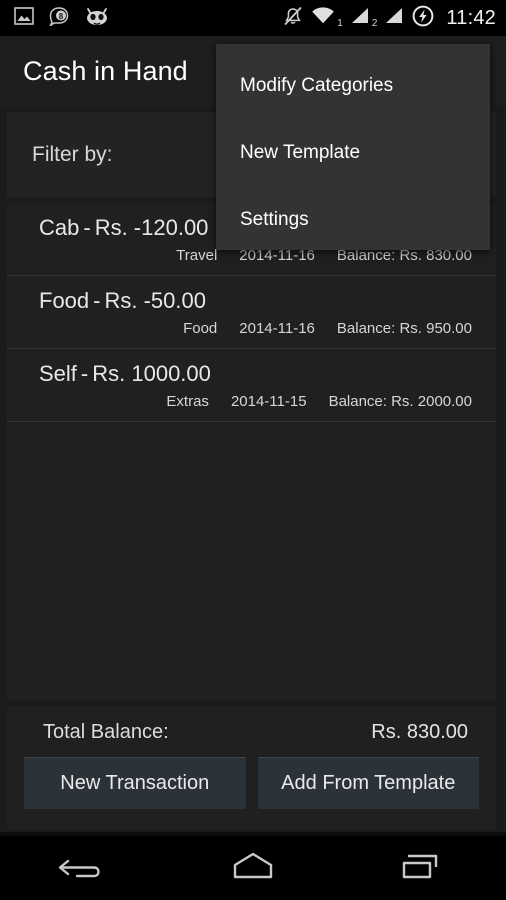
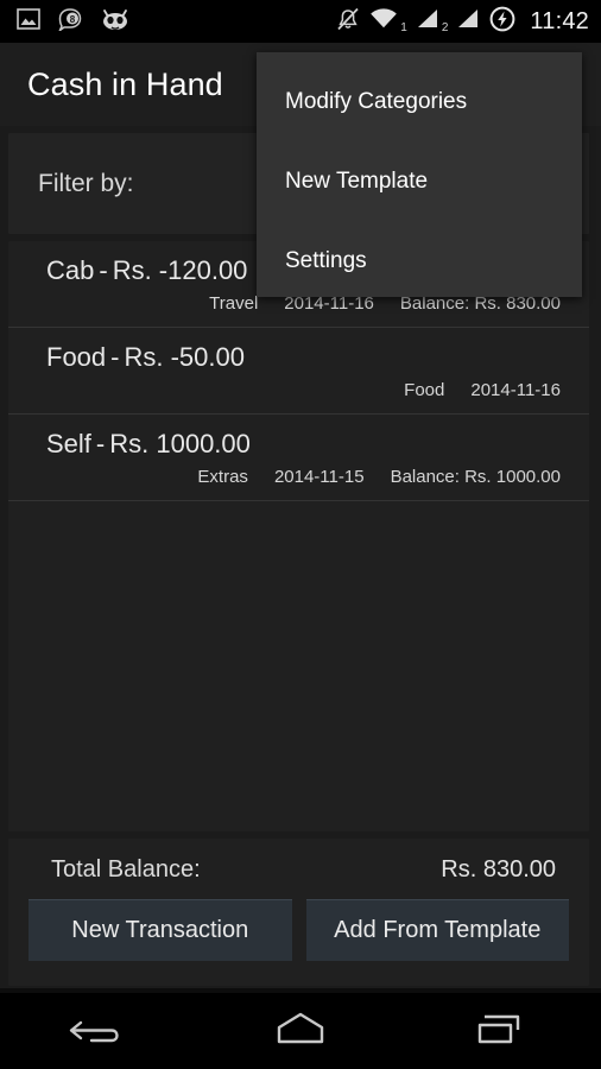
  8
  1
  2
  11:42
  Cash in Hand
  Filter by:
  Cab - Rs. -120.00
  Travel
  2014-11-16
  Balance: Rs. 830.00
  Food - Rs. -50.00
  Food
  2014-11-16
- Balance: Rs. 950.00
  Self - Rs. 1000.00
  Extras
  2014-11-15
- Balance: Rs. 2000.00
+ Balance: Rs. 1000.00
  Total Balance:
  Rs. 830.00
  New Transaction
  Add From Template
  Modify Categories
  New Template
  Settings
